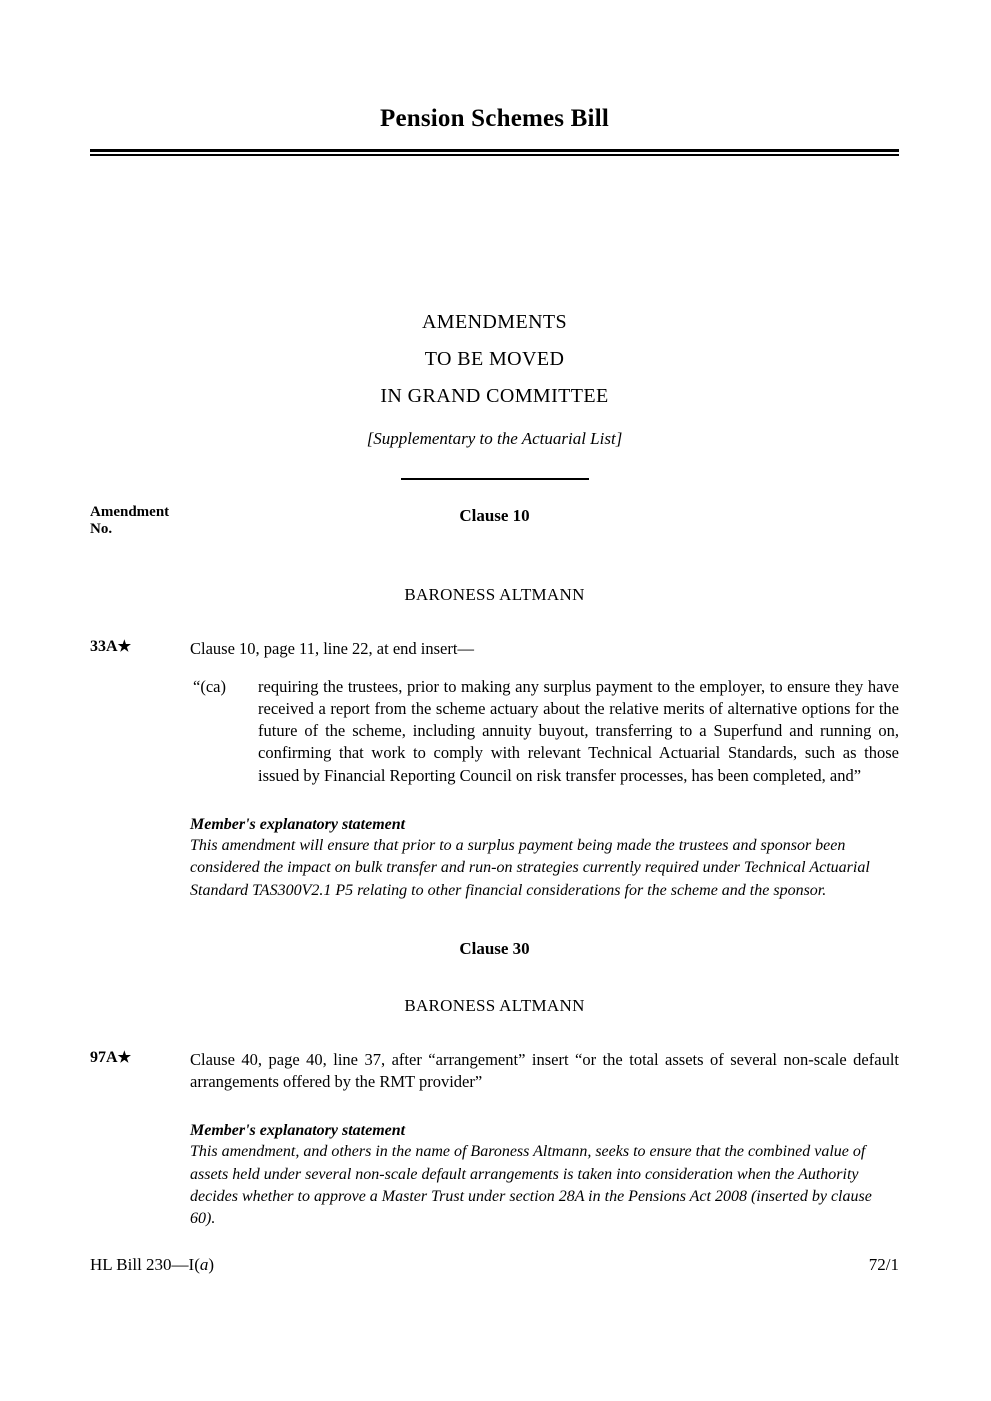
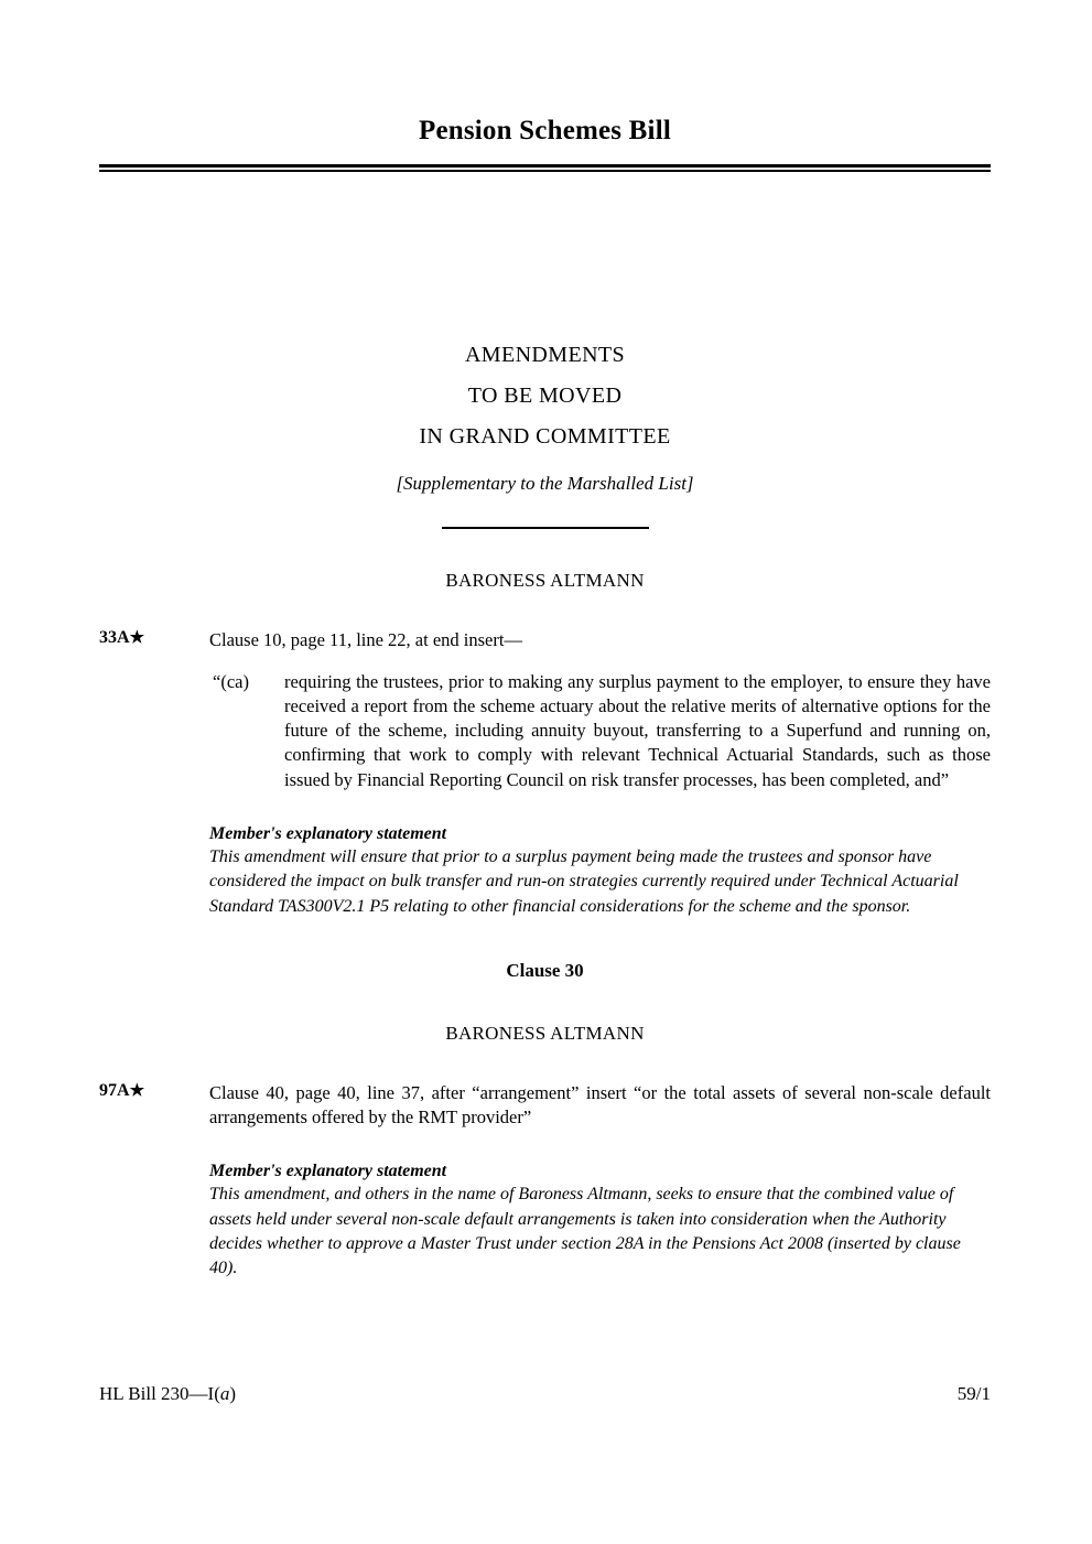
  Pension Schemes Bill
  AMENDMENTS
  TO BE MOVED
  IN GRAND COMMITTEE
- [Supplementary to the Actuarial List]
+ [Supplementary to the Marshalled List]
- Amendment
- No.
- Clause 10
  BARONESS ALTMANN
  33A★
  Clause 10, page 11, line 22, at end insert—
  “(ca)
  requiring the trustees, prior to making any surplus payment to the employer, to ensure they have received a report from the scheme actuary about the relative merits of alternative options for the future of the scheme, including annuity buyout, transferring to a Superfund and running on, confirming that work to comply with relevant Technical Actuarial Standards, such as those issued by Financial Reporting Council on risk transfer processes, has been completed, and”
  Member's explanatory statement
- This amendment will ensure that prior to a surplus payment being made the trustees and sponsor been considered the impact on bulk transfer and run-on strategies currently required under Technical Actuarial Standard TAS300V2.1 P5 relating to other financial considerations for the scheme and the sponsor.
+ This amendment will ensure that prior to a surplus payment being made the trustees and sponsor have considered the impact on bulk transfer and run-on strategies currently required under Technical Actuarial Standard TAS300V2.1 P5 relating to other financial considerations for the scheme and the sponsor.
  Clause 30
  BARONESS ALTMANN
  97A★
  Clause 40, page 40, line 37, after “arrangement” insert “or the total assets of several non-scale default arrangements offered by the RMT provider”
  Member's explanatory statement
- This amendment, and others in the name of Baroness Altmann, seeks to ensure that the combined value of assets held under several non-scale default arrangements is taken into consideration when the Authority decides whether to approve a Master Trust under section 28A in the Pensions Act 2008 (inserted by clause 60).
+ This amendment, and others in the name of Baroness Altmann, seeks to ensure that the combined value of assets held under several non-scale default arrangements is taken into consideration when the Authority decides whether to approve a Master Trust under section 28A in the Pensions Act 2008 (inserted by clause 40).
  HL Bill 230—I(a)
- 72/1
+ 59/1
